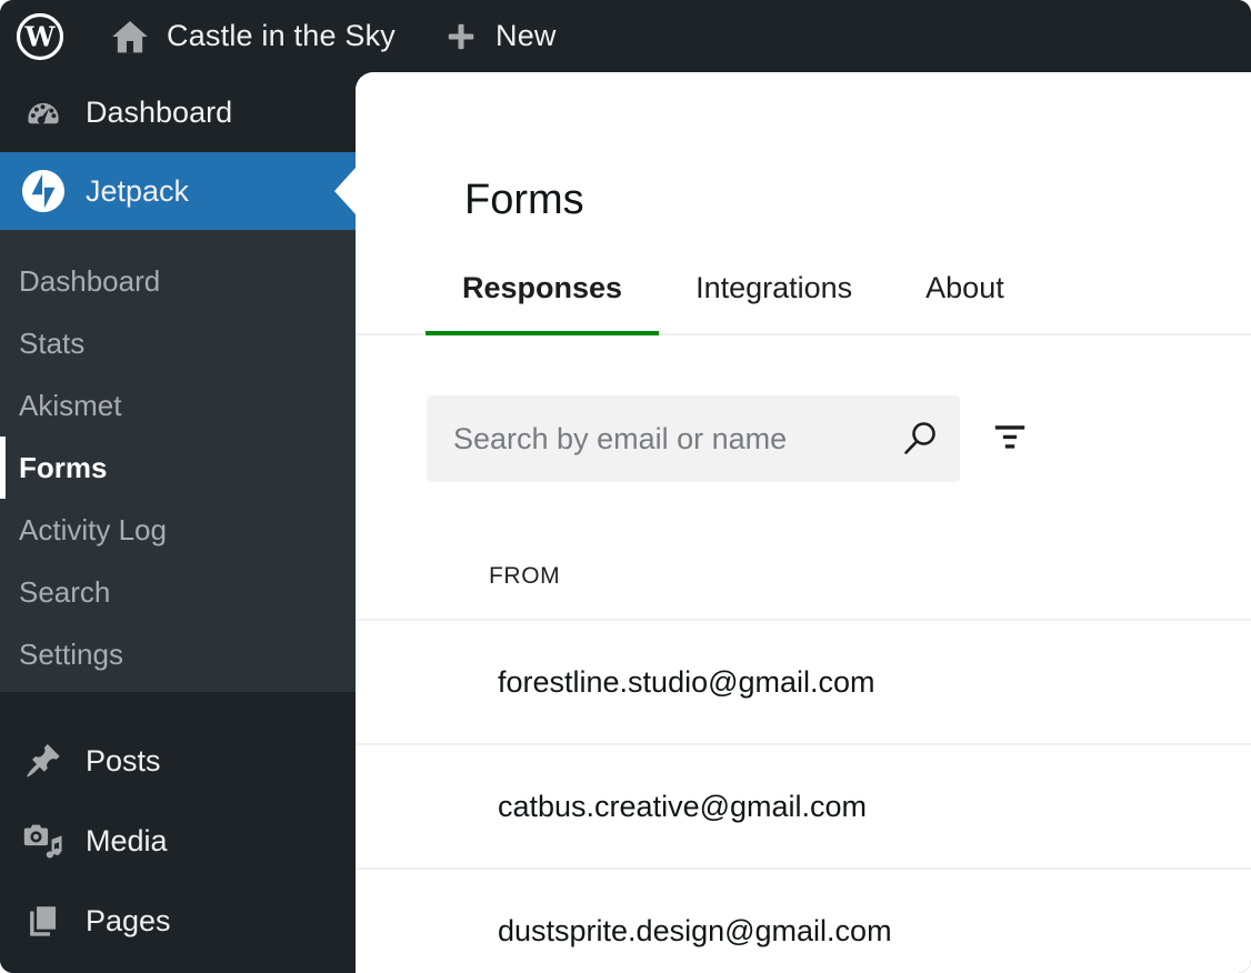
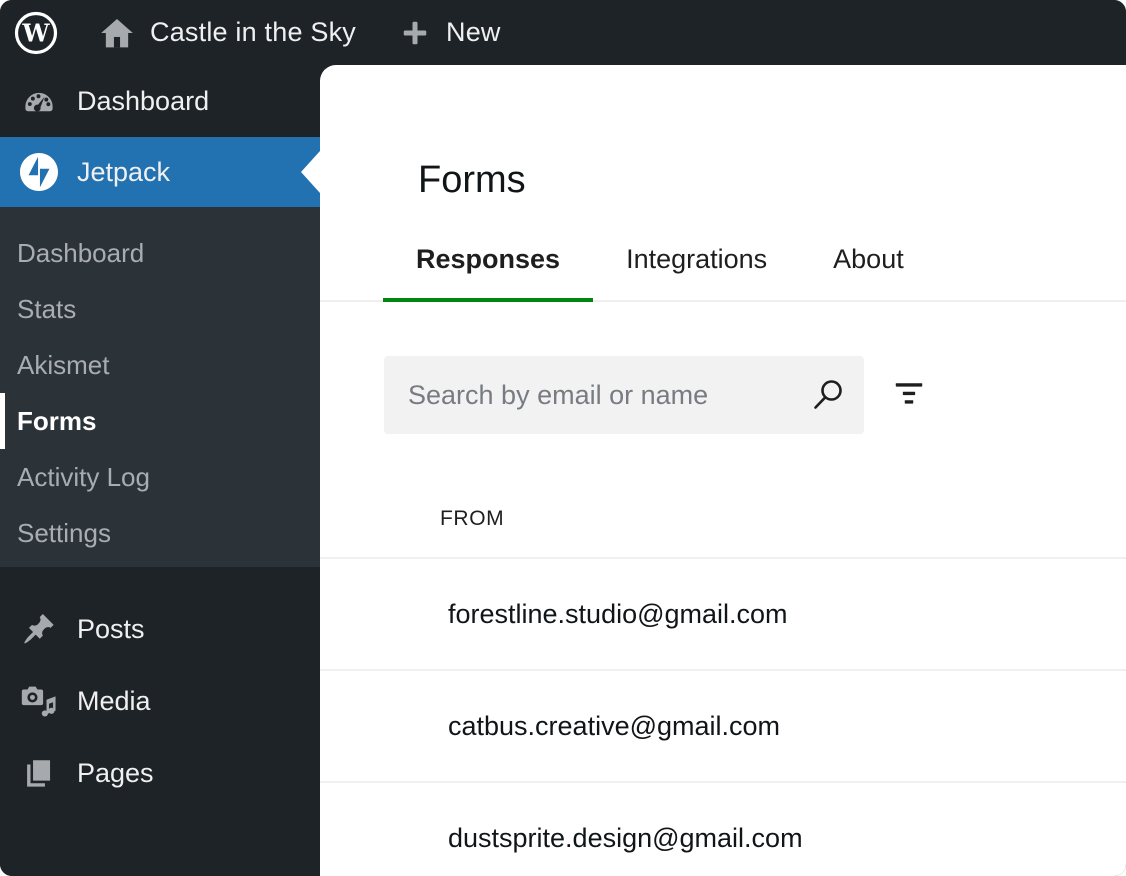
  W
  Castle in the Sky
  New
  Dashboard
  Jetpack
  Dashboard
  Stats
  Akismet
  Forms
  Activity Log
- Search
  Settings
  Posts
  Media
  Pages
  Forms
  Responses
  Integrations
  About
  Search by email or name
  FROM
  forestline.studio@gmail.com
  catbus.creative@gmail.com
  dustsprite.design@gmail.com
